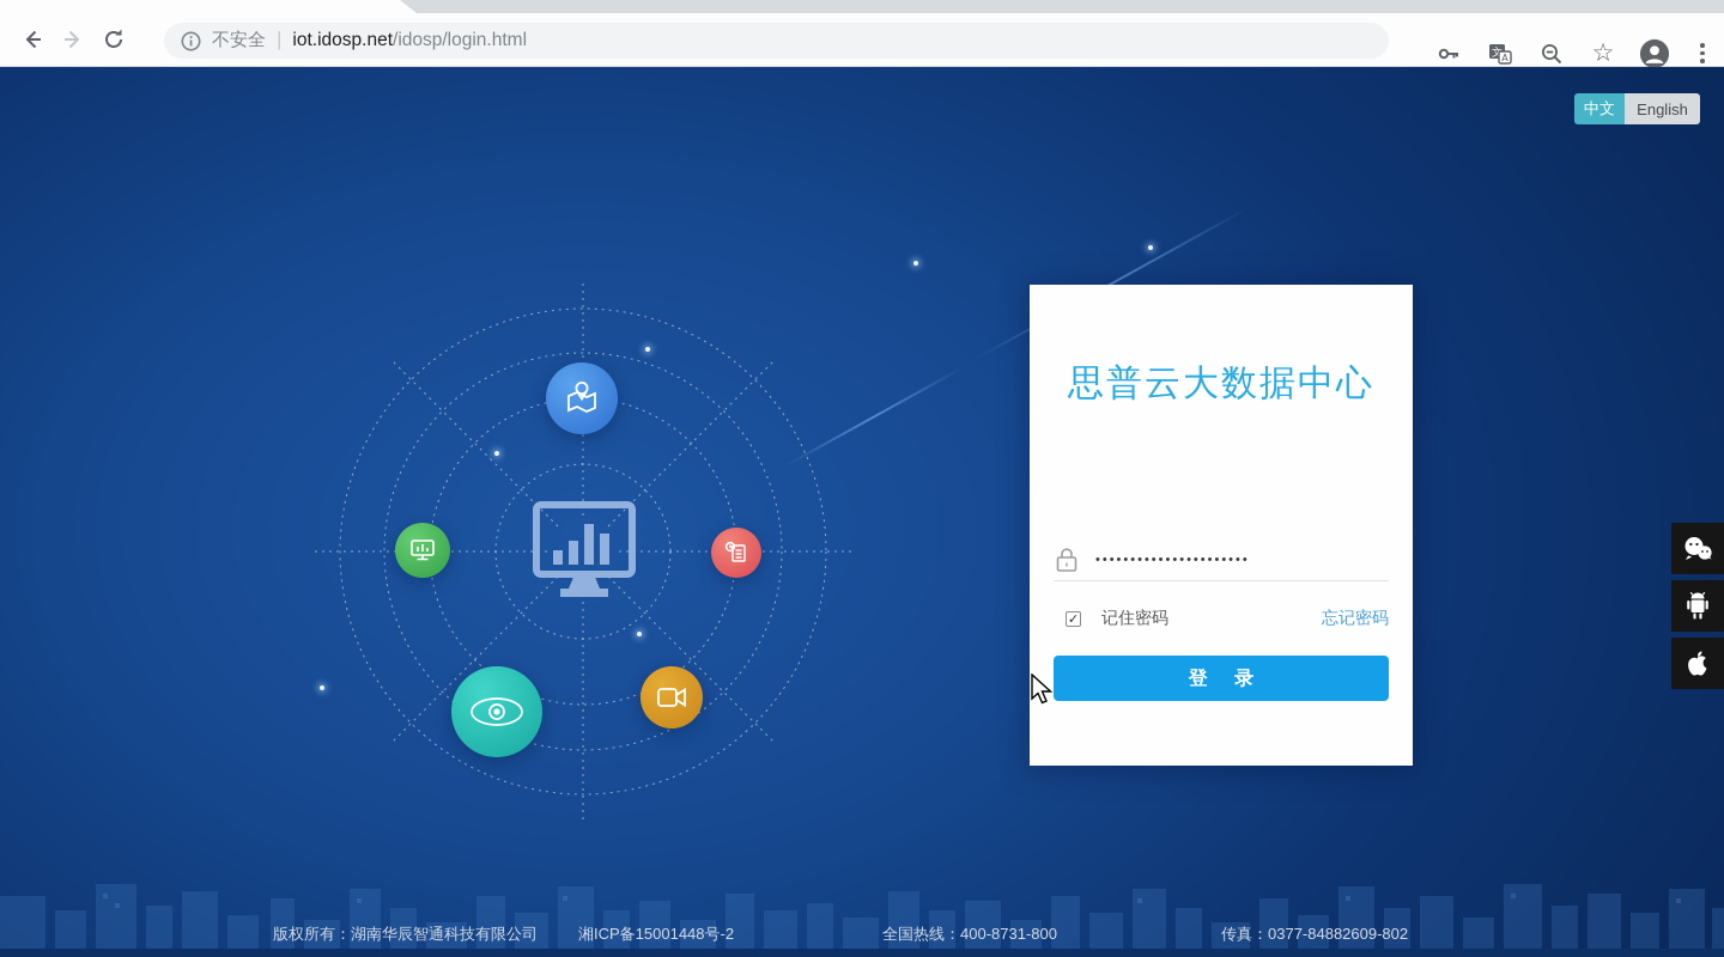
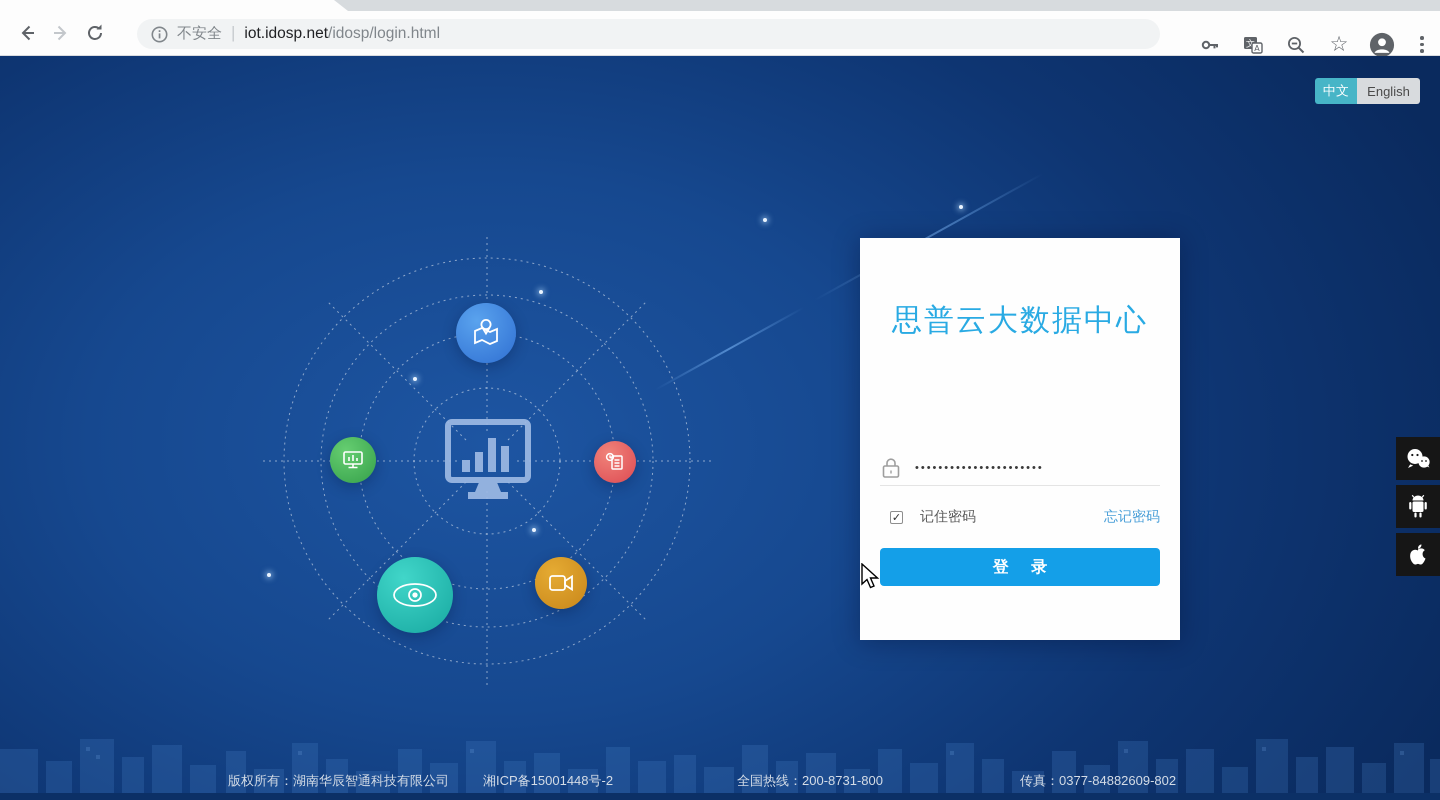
  不安全
  |
  iot.idosp.net
  /idosp/login.html
  文
  A
  ☆
  中文
  English
  思普云大数据中心
  ••••••••••••••••••••••
  ✓
  记住密码
  忘记密码
  登 录
  版权所有：湖南华辰智通科技有限公司
  湘ICP备15001448号-2
- 全国热线：400-8731-800
+ 全国热线：200-8731-800
  传真：0377-84882609-802
